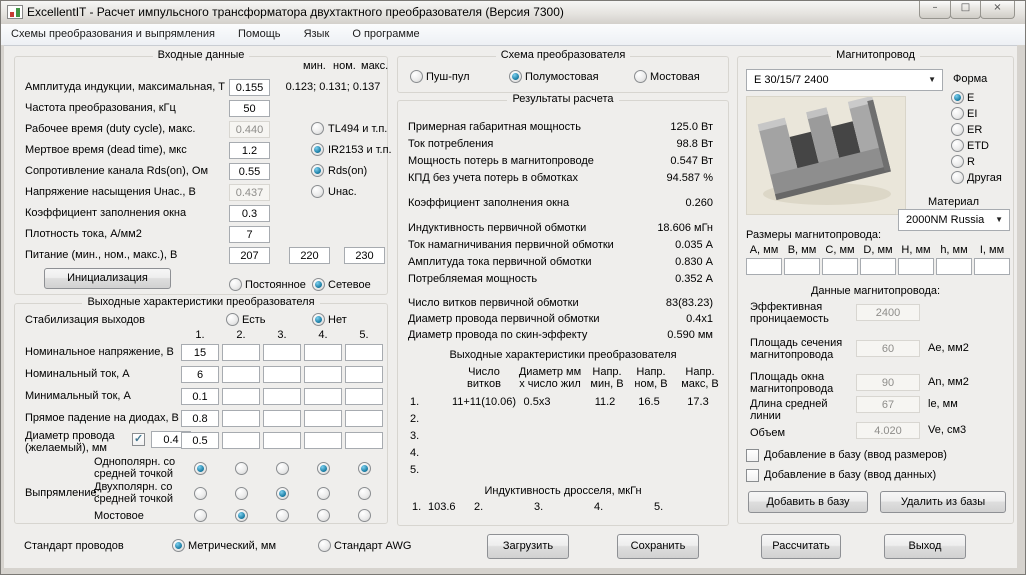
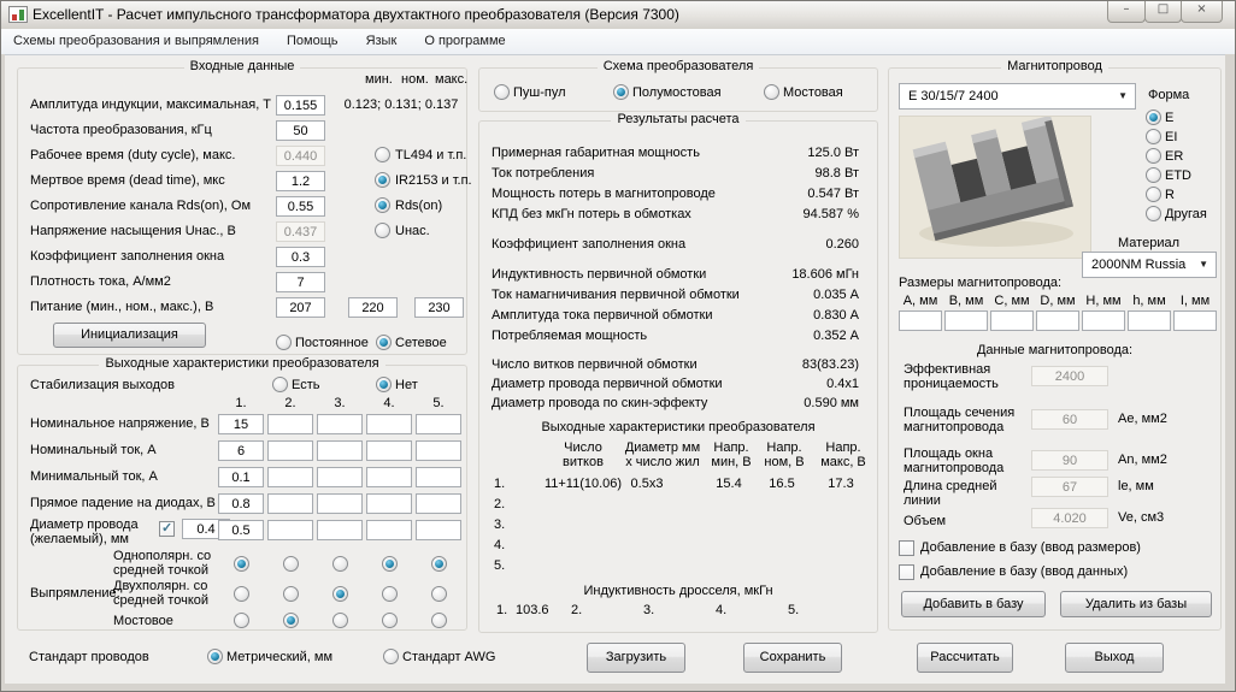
  ExcellentIT - Расчет импульсного трансформатора двухтактного преобразователя (Версия 7300)
  –
  □
  ×
  Схемы преобразования и выпрямления Помощь Язык О программе
  Входные данные
  мин.
  ном.
  макс.
  Амплитуда индукции, максимальная, Т
  0.155
  0.123; 0.131; 0.137
  Частота преобразования, кГц
  50
  Рабочее время (duty cycle), макс.
  0.440
  TL494 и т.п.
  Мертвое время (dead time), мкс
  1.2
  IR2153 и т.п.
  Сопротивление канала Rds(on), Ом
  0.55
  Rds(on)
  Напряжение насыщения Uнас., В
  0.437
  Uнас.
  Коэффициент заполнения окна
  0.3
  Плотность тока, А/мм2
  7
  Питание (мин., ном., макс.), В
  207
  220
  230
  Инициализация
  Постоянное
  Сетевое
  Выходные характеристики преобразователя
  Стабилизация выходов
  Есть
  Нет
  1.
  2.
  3.
  4.
  5.
  Номинальное напряжение, В
  15
  Номинальный ток, А
  6
  Минимальный ток, А
  0.1
  Прямое падение на диодах, В
  0.8
  Диаметр провода
  (желаемый), мм
  0.4
  0.5
  Однополярн. со
  средней точкой
  Выпрямление:
  Двухполярн. со
  средней точкой
  Мостовое
  Стандарт проводов
  Метрический, мм
  Стандарт AWG
  Схема преобразователя
  Пуш-пул
  Полумостовая
  Мостовая
  Результаты расчета
  Примерная габаритная мощность
  125.0 Вт
  Ток потребления
  98.8 Вт
  Мощность потерь в магнитопроводе
  0.547 Вт
- КПД без учета потерь в обмотках
+ КПД без мкГн потерь в обмотках
  94.587 %
  Коэффициент заполнения окна
  0.260
  Индуктивность первичной обмотки
  18.606 мГн
  Ток намагничивания первичной обмотки
  0.035 А
  Амплитуда тока первичной обмотки
  0.830 А
  Потребляемая мощность
  0.352 А
  Число витков первичной обмотки
  83(83.23)
  Диаметр провода первичной обмотки
  0.4x1
  Диаметр провода по скин-эффекту
  0.590 мм
  Выходные характеристики преобразователя
  Число
  витков
  Диаметр мм
  х число жил
  Напр.
  мин, В
  Напр.
  ном, В
  Напр.
  макс, В
  1.
  11+11(10.06)
  0.5x3
- 11.2
+ 15.4
  16.5
  17.3
  2.
  3.
  4.
  5.
  Индуктивность дросселя, мкГн
  1.
  103.6
  2.
  3.
  4.
  5.
  Магнитопровод
  E 30/15/7 2400
  ▼
  Форма
  E
  EI
  ER
  ETD
  R
  Другая
  Материал
  2000NM Russia
  ▼
  Размеры магнитопровода:
  A, мм
  B, мм
  C, мм
  D, мм
  H, мм
  h, мм
  I, мм
  Данные магнитопровода:
  Эффективная
  проницаемость
  2400
  Площадь сечения
  магнитопровода
  60
  Ae, мм2
  Площадь окна
  магнитопровода
  90
  An, мм2
  Длина средней
  линии
  67
  le, мм
  Объем
  4.020
  Ve, см3
  Добавление в базу (ввод размеров)
  Добавление в базу (ввод данных)
  Добавить в базу
  Удалить из базы
  Загрузить
  Сохранить
  Рассчитать
  Выход
